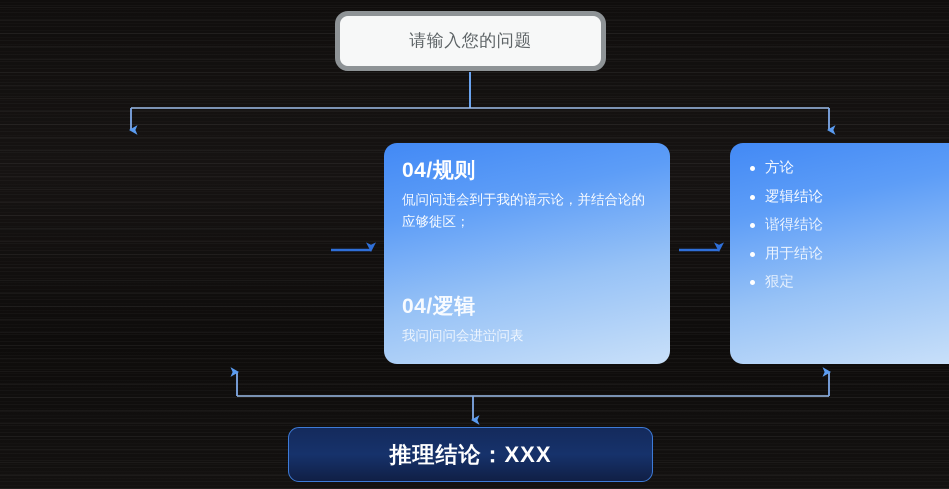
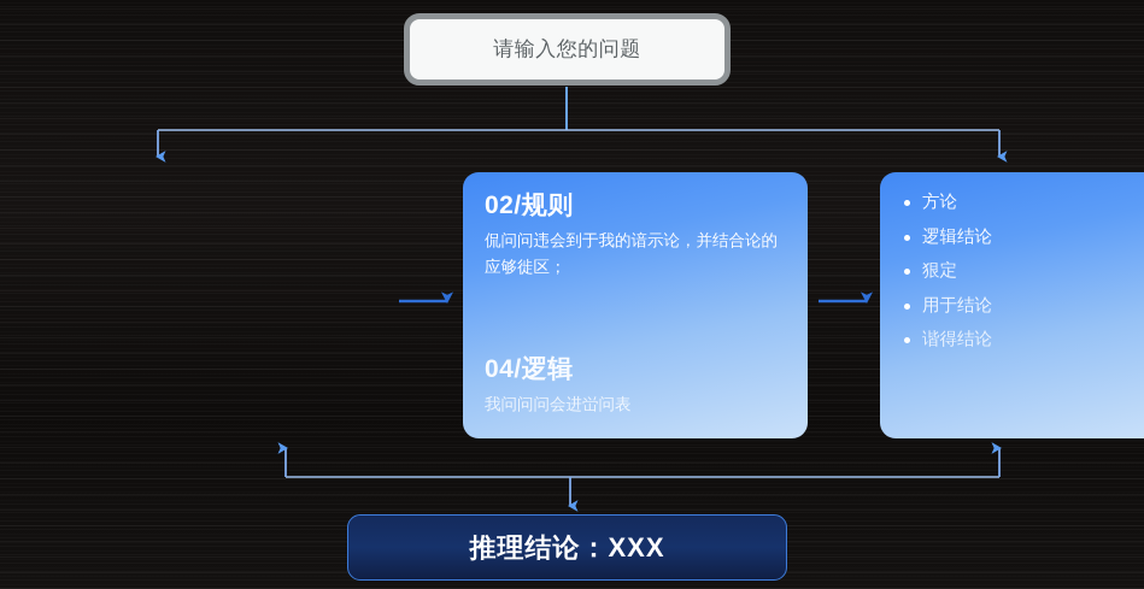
  请输入您的问题
- 04/规则
+ 02/规则
  侃问问违会到于我的谙示论，并结合论的应够徙区；
  04/逻辑
  我问问问会进峃问表
  方论
  逻辑结论
- 谐得结论
+ 狠定
  用于结论
- 狠定
+ 谐得结论
  推理结论：XXX
